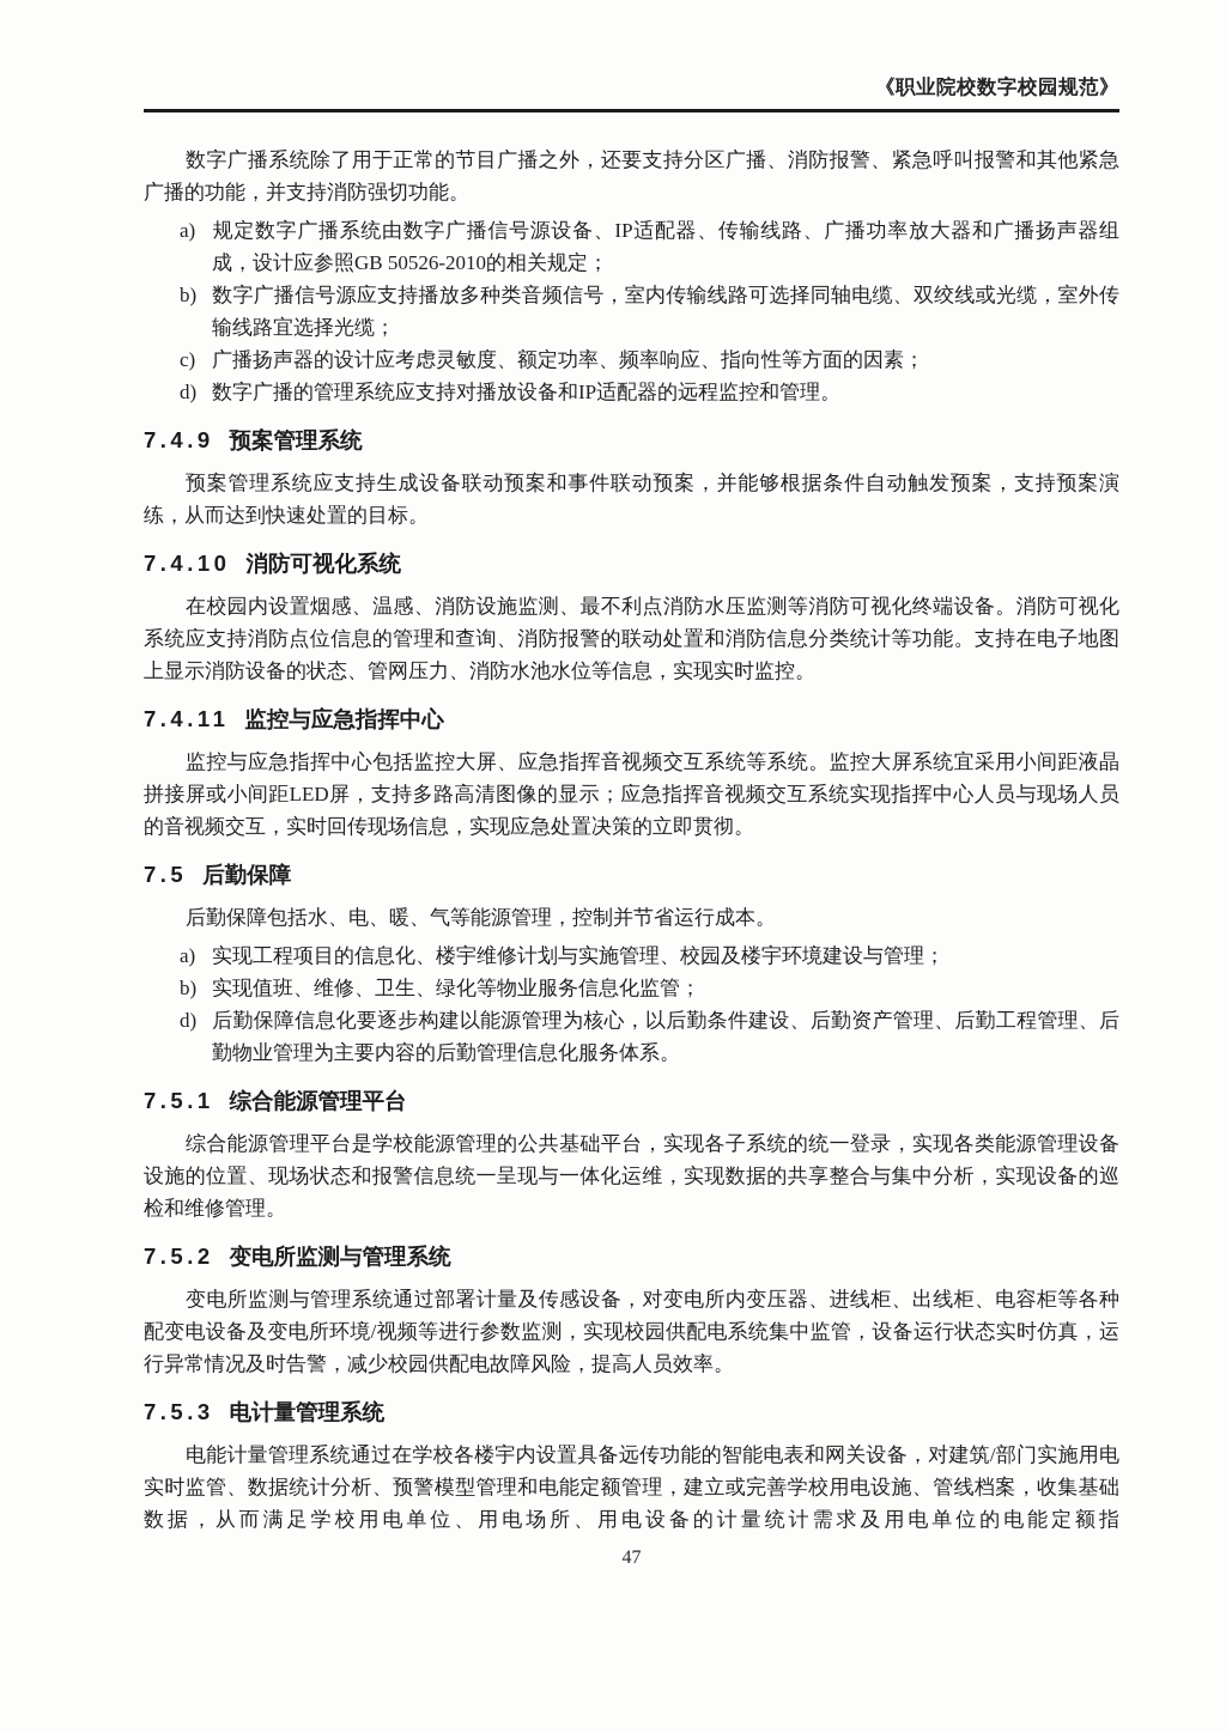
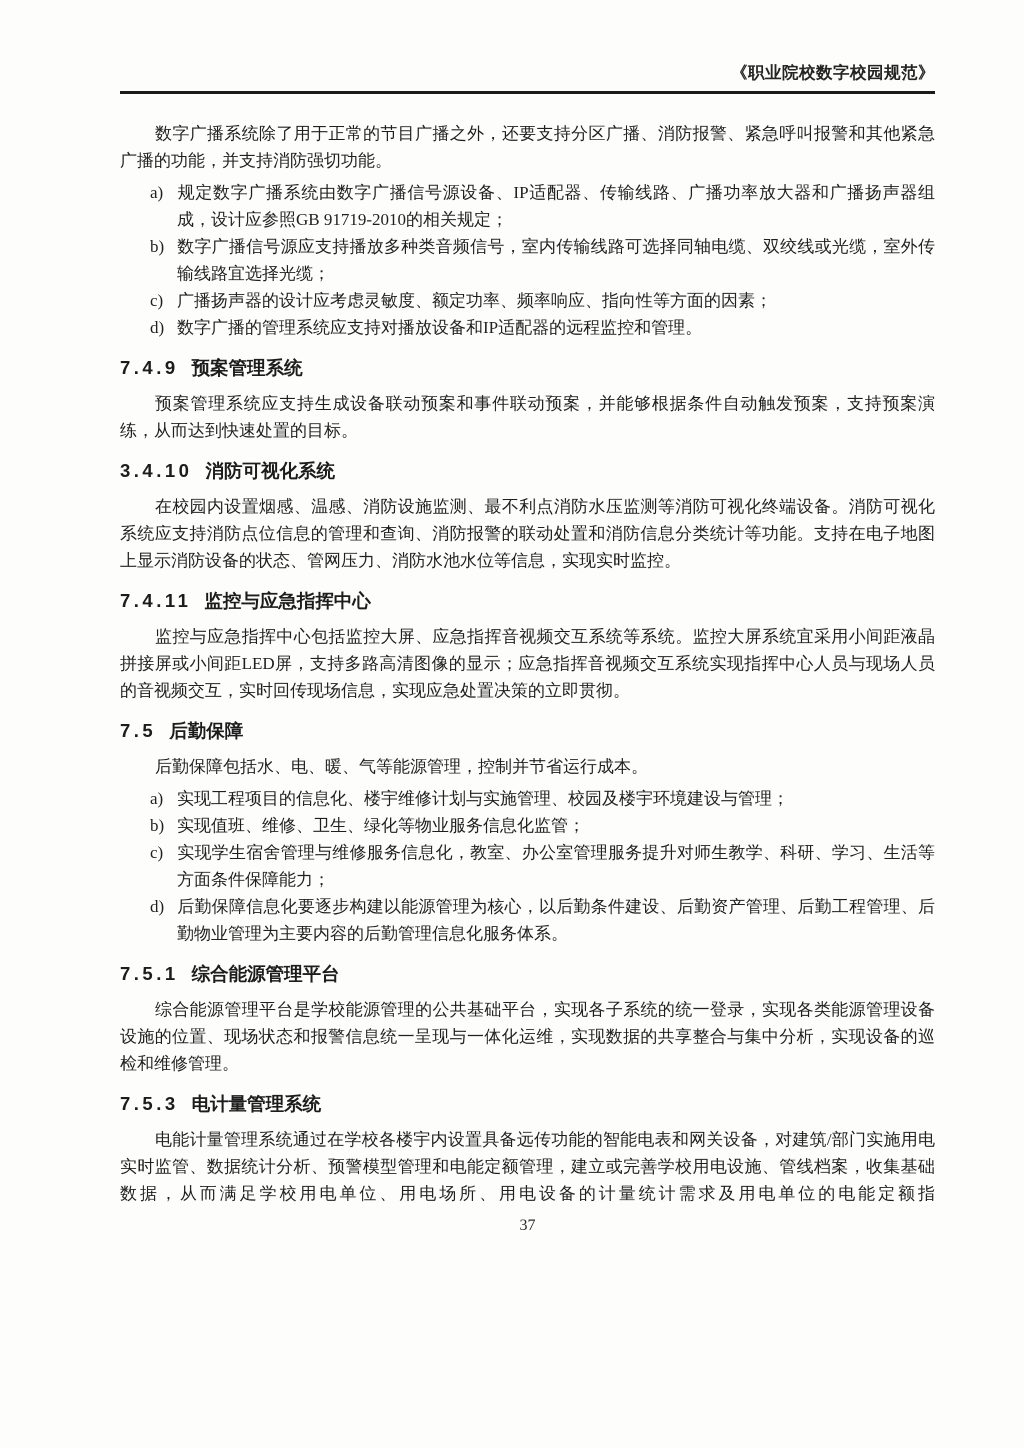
  《职业院校数字校园规范》
  数字广播系统除了用于正常的节目广播之外，还要支持分区广播、消防报警、紧急呼叫报警和其他紧急广播的功能，并支持消防强切功能。
- a) 规定数字广播系统由数字广播信号源设备、IP适配器、传输线路、广播功率放大器和广播扬声器组成，设计应参照GB 50526-2010的相关规定；
+ a) 规定数字广播系统由数字广播信号源设备、IP适配器、传输线路、广播功率放大器和广播扬声器组成，设计应参照GB 91719-2010的相关规定；
  b) 数字广播信号源应支持播放多种类音频信号，室内传输线路可选择同轴电缆、双绞线或光缆，室外传输线路宜选择光缆；
  c) 广播扬声器的设计应考虑灵敏度、额定功率、频率响应、指向性等方面的因素；
  d) 数字广播的管理系统应支持对播放设备和IP适配器的远程监控和管理。
  7.4.9 预案管理系统
  预案管理系统应支持生成设备联动预案和事件联动预案，并能够根据条件自动触发预案，支持预案演练，从而达到快速处置的目标。
- 7.4.10 消防可视化系统
+ 3.4.10 消防可视化系统
  在校园内设置烟感、温感、消防设施监测、最不利点消防水压监测等消防可视化终端设备。消防可视化系统应支持消防点位信息的管理和查询、消防报警的联动处置和消防信息分类统计等功能。支持在电子地图上显示消防设备的状态、管网压力、消防水池水位等信息，实现实时监控。
  7.4.11 监控与应急指挥中心
  监控与应急指挥中心包括监控大屏、应急指挥音视频交互系统等系统。监控大屏系统宜采用小间距液晶拼接屏或小间距LED屏，支持多路高清图像的显示；应急指挥音视频交互系统实现指挥中心人员与现场人员的音视频交互，实时回传现场信息，实现应急处置决策的立即贯彻。
  7.5 后勤保障
  后勤保障包括水、电、暖、气等能源管理，控制并节省运行成本。
  a) 实现工程项目的信息化、楼宇维修计划与实施管理、校园及楼宇环境建设与管理；
  b) 实现值班、维修、卫生、绿化等物业服务信息化监管；
+ c) 实现学生宿舍管理与维修服务信息化，教室、办公室管理服务提升对师生教学、科研、学习、生活等方面条件保障能力；
  d) 后勤保障信息化要逐步构建以能源管理为核心，以后勤条件建设、后勤资产管理、后勤工程管理、后勤物业管理为主要内容的后勤管理信息化服务体系。
  7.5.1 综合能源管理平台
  综合能源管理平台是学校能源管理的公共基础平台，实现各子系统的统一登录，实现各类能源管理设备设施的位置、现场状态和报警信息统一呈现与一体化运维，实现数据的共享整合与集中分析，实现设备的巡检和维修管理。
- 7.5.2 变电所监测与管理系统
- 变电所监测与管理系统通过部署计量及传感设备，对变电所内变压器、进线柜、出线柜、电容柜等各种配变电设备及变电所环境/视频等进行参数监测，实现校园供配电系统集中监管，设备运行状态实时仿真，运行异常情况及时告警，减少校园供配电故障风险，提高人员效率。
  7.5.3 电计量管理系统
  电能计量管理系统通过在学校各楼宇内设置具备远传功能的智能电表和网关设备，对建筑/部门实施用电实时监管、数据统计分析、预警模型管理和电能定额管理，建立或完善学校用电设施、管线档案，收集基础数据，从而满足学校用电单位、用电场所、用电设备的计量统计需求及用电单位的电能定额指
- 47
+ 37
